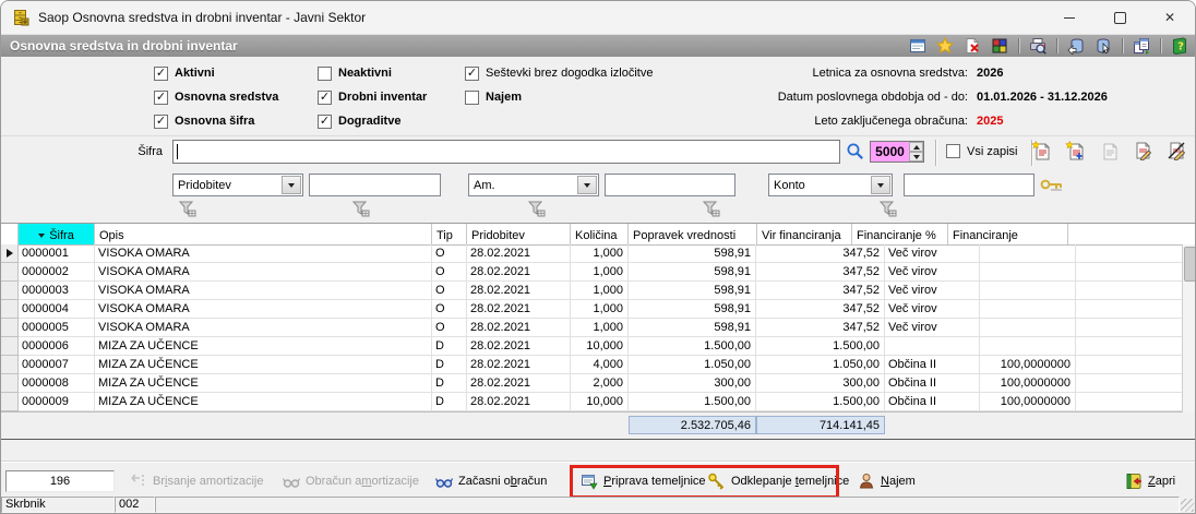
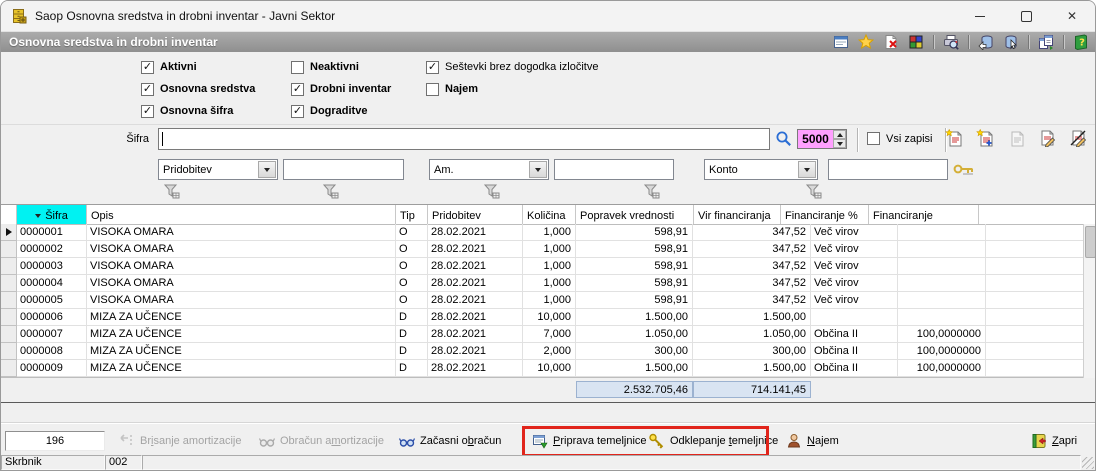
  Saop Osnovna sredstva in drobni inventar - Javni Sektor
  ✕
  Osnovna sredstva in drobni inventar
  ?
  ✓
  Aktivni
  ✓
  Osnovna sredstva
  ✓
  Osnovna šifra
  Neaktivni
  ✓
  Drobni inventar
  ✓
  Dograditve
  ✓
  Seštevki brez dogodka izločitve
  Najem
- Letnica za osnovna sredstva:
- 2026
- Datum poslovnega obdobja od - do:
- 01.01.2026 - 31.12.2026
- Leto zaključenega obračuna:
- 2025
  Šifra
  5000
  Vsi zapisi
  Pridobitev
  Am.
  Konto
  Šifra
  Opis
  Tip
  Pridobitev
  Količina
  Popravek vrednosti
  Vir financiranja
  Financiranje %
  Financiranje
  0000001
  VISOKA OMARA
  O
  28.02.2021
  1,000
  598,91
  347,52
  Več virov
  0000002
  VISOKA OMARA
  O
  28.02.2021
  1,000
  598,91
  347,52
  Več virov
  0000003
  VISOKA OMARA
  O
  28.02.2021
  1,000
  598,91
  347,52
  Več virov
  0000004
  VISOKA OMARA
  O
  28.02.2021
  1,000
  598,91
  347,52
  Več virov
  0000005
  VISOKA OMARA
  O
  28.02.2021
  1,000
  598,91
  347,52
  Več virov
  0000006
  MIZA ZA UČENCE
  D
  28.02.2021
  10,000
  1.500,00
  1.500,00
  0000007
  MIZA ZA UČENCE
  D
  28.02.2021
- 4,000
+ 7,000
  1.050,00
  1.050,00
  Občina II
  100,0000000
  0000008
  MIZA ZA UČENCE
  D
  28.02.2021
  2,000
  300,00
  300,00
  Občina II
  100,0000000
  0000009
  MIZA ZA UČENCE
  D
  28.02.2021
  10,000
  1.500,00
  1.500,00
  Občina II
  100,0000000
  2.532.705,46
  714.141,45
  196
  Brisanje amortizacije
  Obračun amortizacije
  Začasni obračun
  Priprava temeljnice
  Odklepanje temeljnice
  Najem
  Zapri
  Skrbnik
  002
